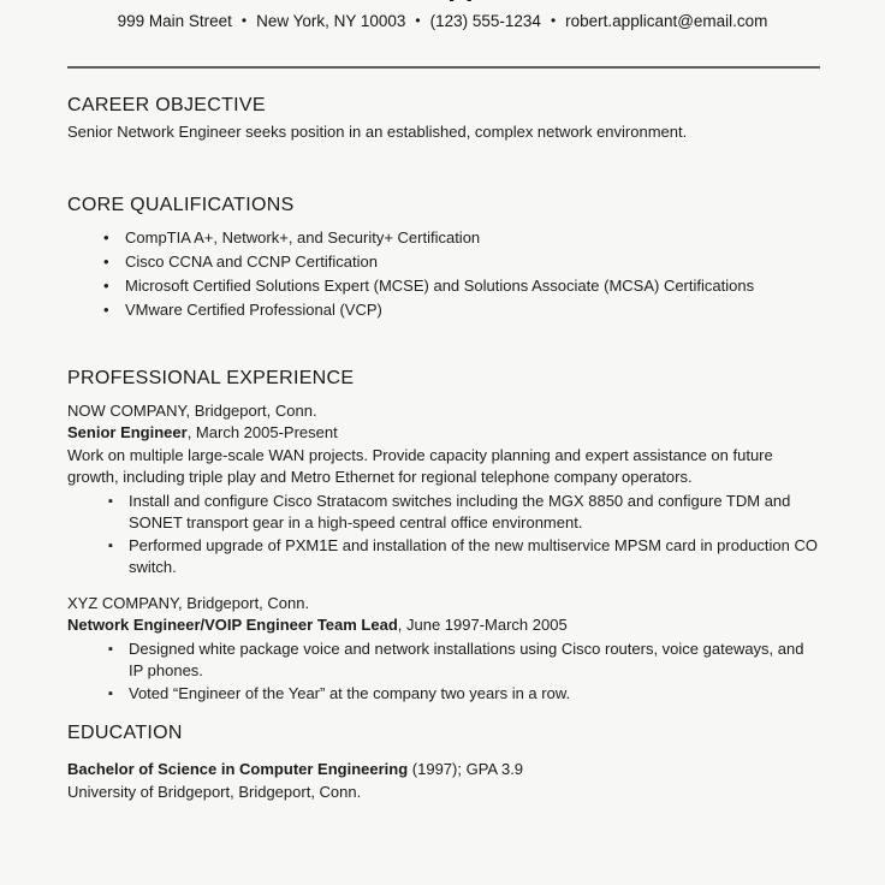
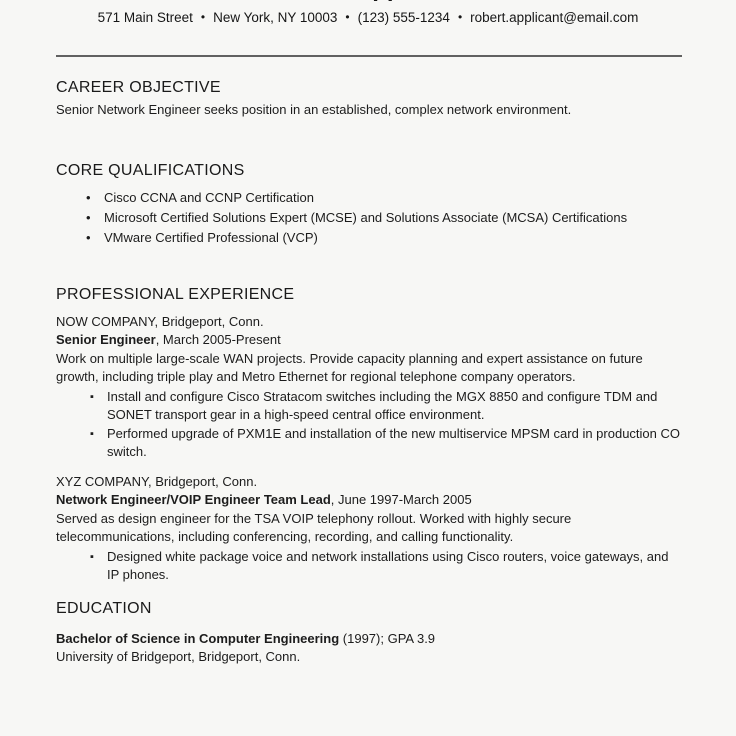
- 999 Main Street • New York, NY 10003 • (123) 555-1234 • robert.applicant@email.com
+ 571 Main Street • New York, NY 10003 • (123) 555-1234 • robert.applicant@email.com
  CAREER OBJECTIVE
  Senior Network Engineer seeks position in an established, complex network environment.
  CORE QUALIFICATIONS
- CompTIA A+, Network+, and Security+ Certification
  Cisco CCNA and CCNP Certification
  Microsoft Certified Solutions Expert (MCSE) and Solutions Associate (MCSA) Certifications
  VMware Certified Professional (VCP)
  PROFESSIONAL EXPERIENCE
  NOW COMPANY, Bridgeport, Conn.
  Senior Engineer, March 2005-Present
  Work on multiple large-scale WAN projects. Provide capacity planning and expert assistance on future growth, including triple play and Metro Ethernet for regional telephone company operators.
  Install and configure Cisco Stratacom switches including the MGX 8850 and configure TDM and SONET transport gear in a high-speed central office environment.
  Performed upgrade of PXM1E and installation of the new multiservice MPSM card in production CO switch.
  XYZ COMPANY, Bridgeport, Conn.
  Network Engineer/VOIP Engineer Team Lead, June 1997-March 2005
+ Served as design engineer for the TSA VOIP telephony rollout. Worked with highly secure telecommunications, including conferencing, recording, and calling functionality.
  Designed white package voice and network installations using Cisco routers, voice gateways, and IP phones.
- Voted “Engineer of the Year” at the company two years in a row.
  EDUCATION
  Bachelor of Science in Computer Engineering (1997); GPA 3.9
  University of Bridgeport, Bridgeport, Conn.
